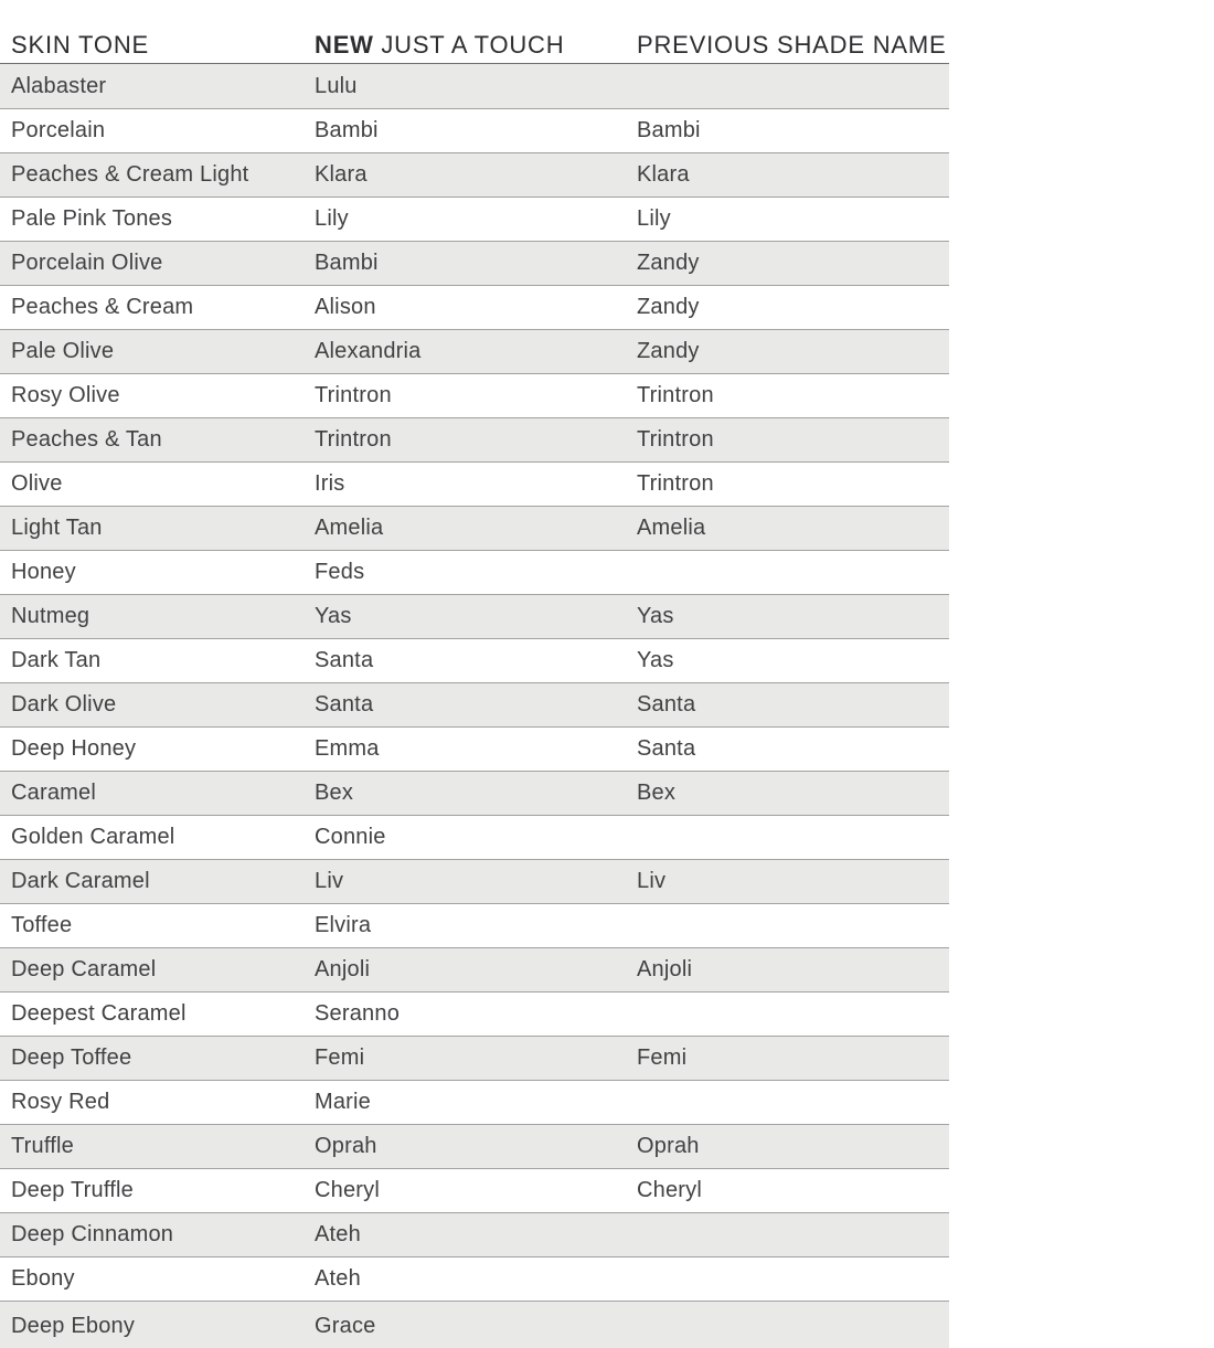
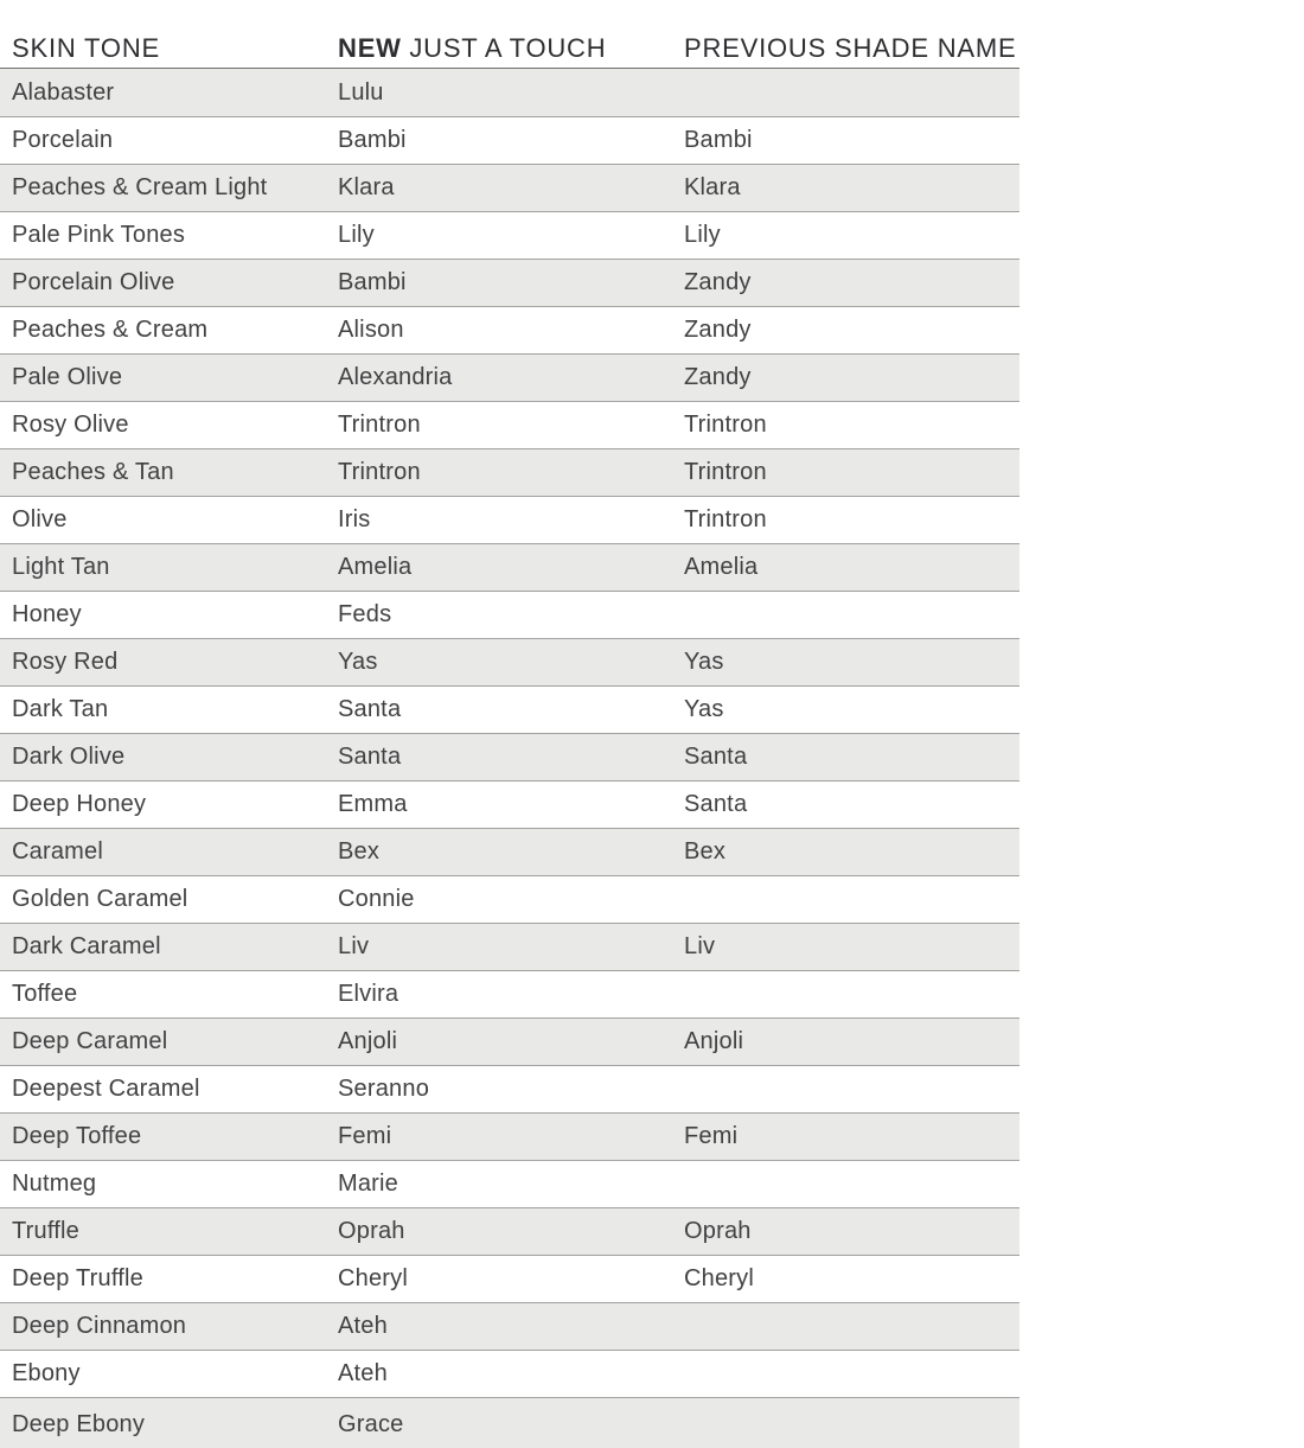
  SKIN TONE
  NEW JUST A TOUCH
  PREVIOUS SHADE NAME
  Alabaster
  Lulu
  Porcelain
  Bambi
  Bambi
  Peaches & Cream Light
  Klara
  Klara
  Pale Pink Tones
  Lily
  Lily
  Porcelain Olive
  Bambi
  Zandy
  Peaches & Cream
  Alison
  Zandy
  Pale Olive
  Alexandria
  Zandy
  Rosy Olive
  Trintron
  Trintron
  Peaches & Tan
  Trintron
  Trintron
  Olive
  Iris
  Trintron
  Light Tan
  Amelia
  Amelia
  Honey
  Feds
- Nutmeg
+ Rosy Red
  Yas
  Yas
  Dark Tan
  Santa
  Yas
  Dark Olive
  Santa
  Santa
  Deep Honey
  Emma
  Santa
  Caramel
  Bex
  Bex
  Golden Caramel
  Connie
  Dark Caramel
  Liv
  Liv
  Toffee
  Elvira
  Deep Caramel
  Anjoli
  Anjoli
  Deepest Caramel
  Seranno
  Deep Toffee
  Femi
  Femi
- Rosy Red
+ Nutmeg
  Marie
  Truffle
  Oprah
  Oprah
  Deep Truffle
  Cheryl
  Cheryl
  Deep Cinnamon
  Ateh
  Ebony
  Ateh
  Deep Ebony
  Grace
